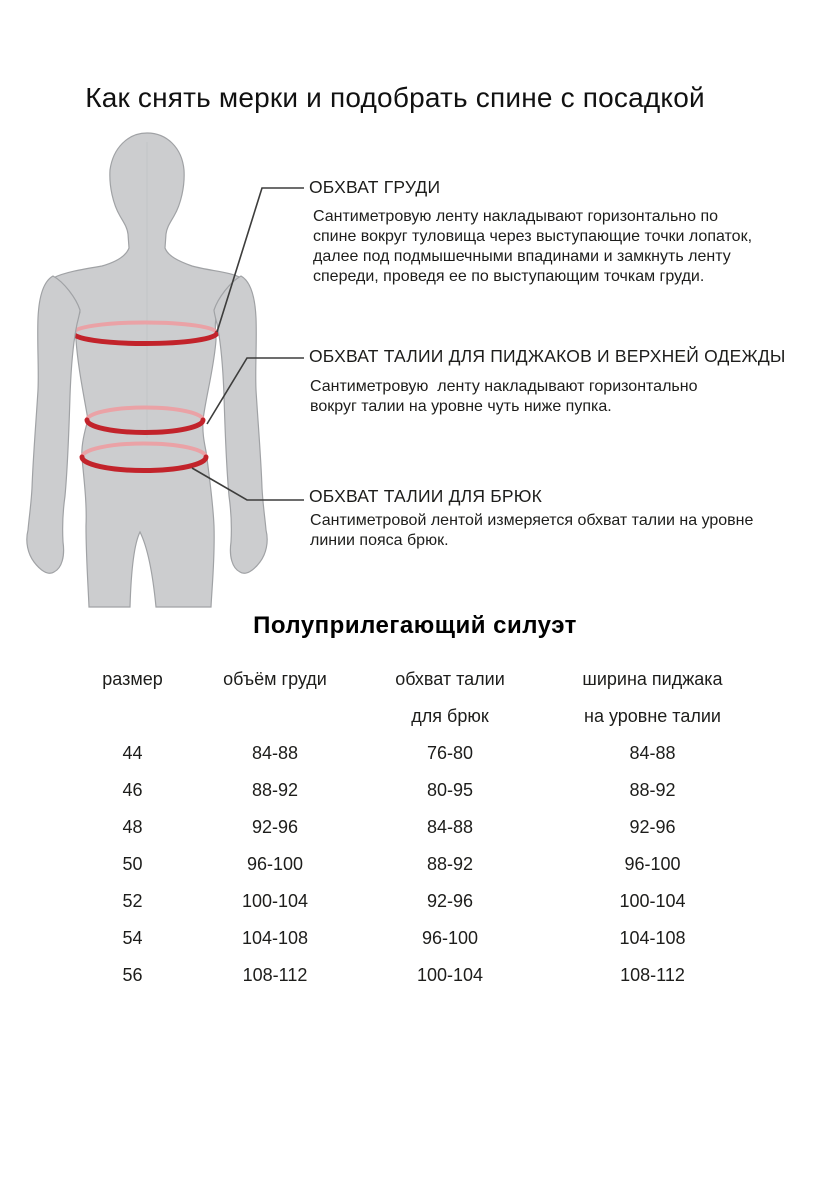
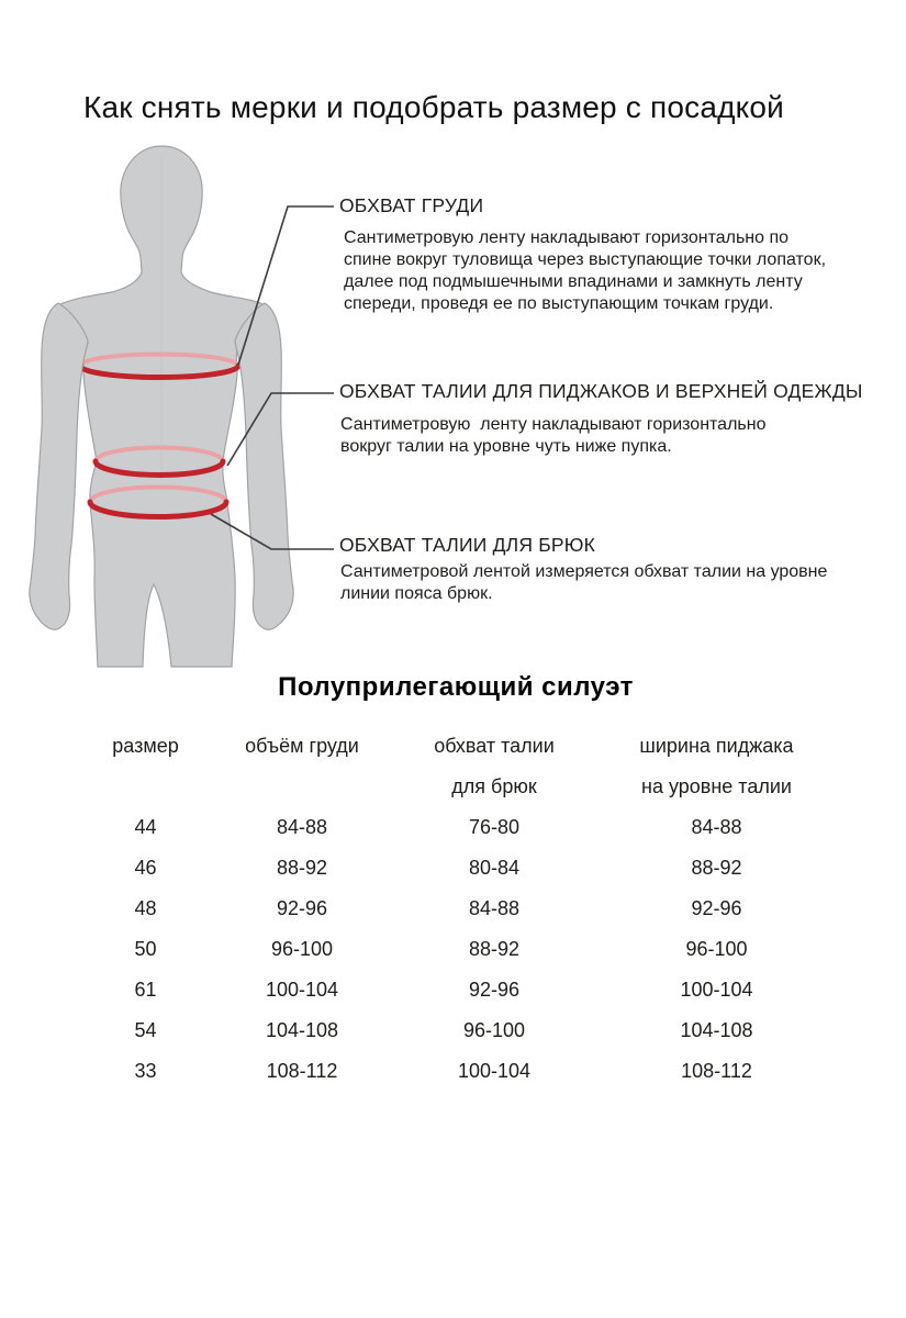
- Как снять мерки и подобрать спине с посадкой
+ Как снять мерки и подобрать размер с посадкой
  ОБХВАТ ГРУДИ
  Сантиметровую ленту накладывают горизонтально по
  спине вокруг туловища через выступающие точки лопаток,
  далее под подмышечными впадинами и замкнуть ленту
  спереди, проведя ее по выступающим точкам груди.
  ОБХВАТ ТАЛИИ ДЛЯ ПИДЖАКОВ И ВЕРХНЕЙ ОДЕЖДЫ
  Сантиметровую ленту накладывают горизонтально
  вокруг талии на уровне чуть ниже пупка.
  ОБХВАТ ТАЛИИ ДЛЯ БРЮК
  Сантиметровой лентой измеряется обхват талии на уровне
  линии пояса брюк.
  Полуприлегающий силуэт
  размер
  объём груди
  обхват талии
  ширина пиджака
  для брюк
  на уровне талии
  44
  84-88
  76-80
  84-88
  46
  88-92
- 80-95
+ 80-84
  88-92
  48
  92-96
  84-88
  92-96
  50
  96-100
  88-92
  96-100
- 52
+ 61
  100-104
  92-96
  100-104
  54
  104-108
  96-100
  104-108
- 56
+ 33
  108-112
  100-104
  108-112
